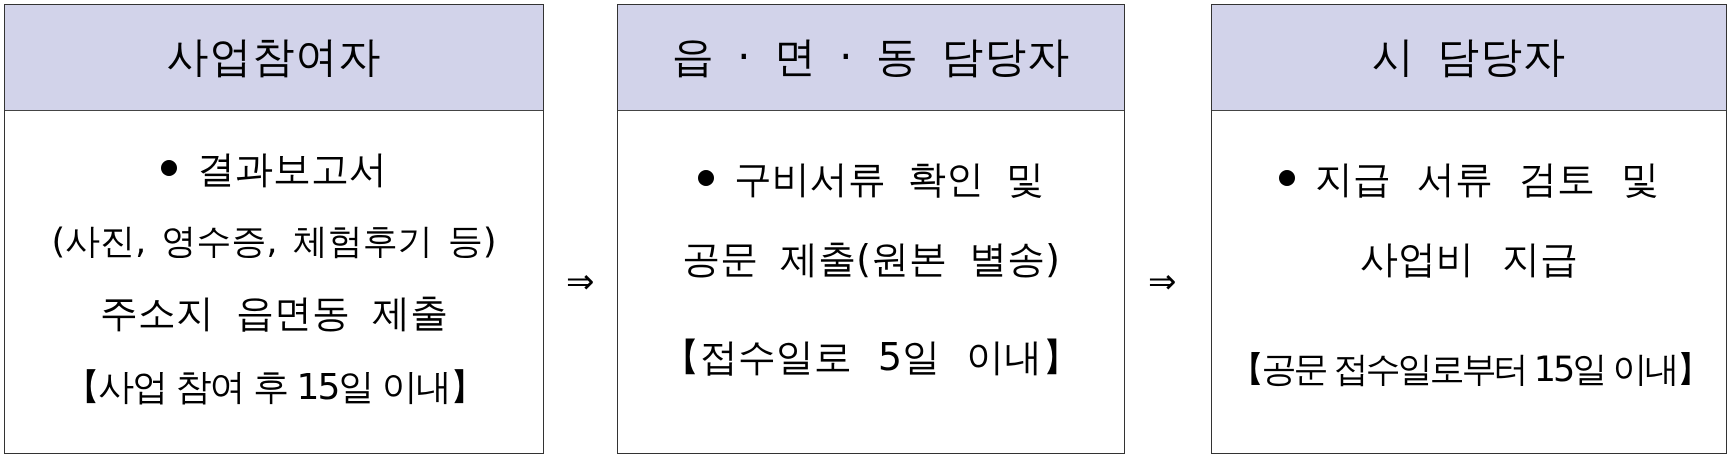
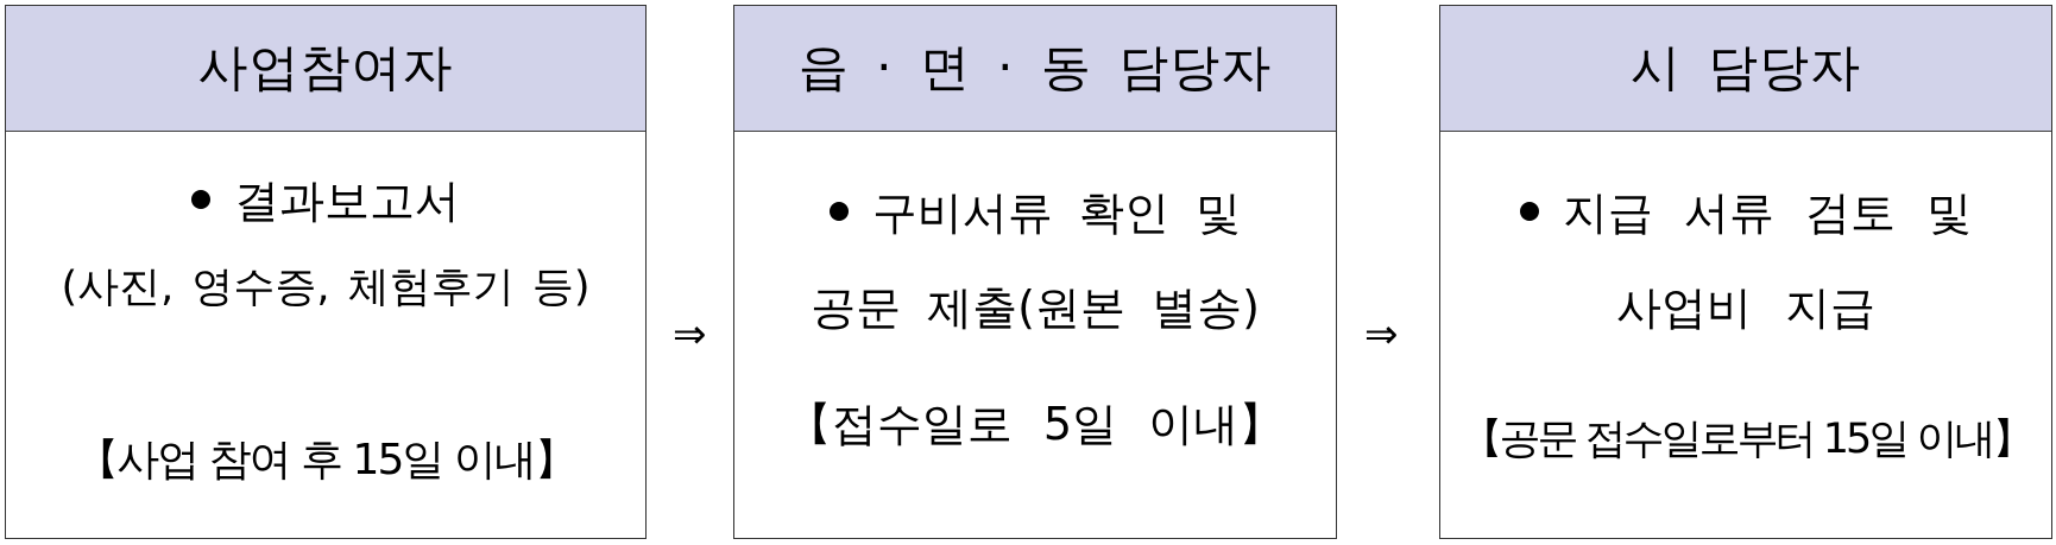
  사업참여자
  결과보고서
  (사진, 영수증, 체험후기 등)
- 주소지 읍면동 제출
  【사업 참여 후 15일 이내】
  ⇒
  읍 · 면 · 동 담당자
  구비서류 확인 및
  공문 제출(원본 별송)
  【접수일로 5일 이내】
  ⇒
  시 담당자
  지급 서류 검토 및
  사업비 지급
  【공문 접수일로부터 15일 이내】
